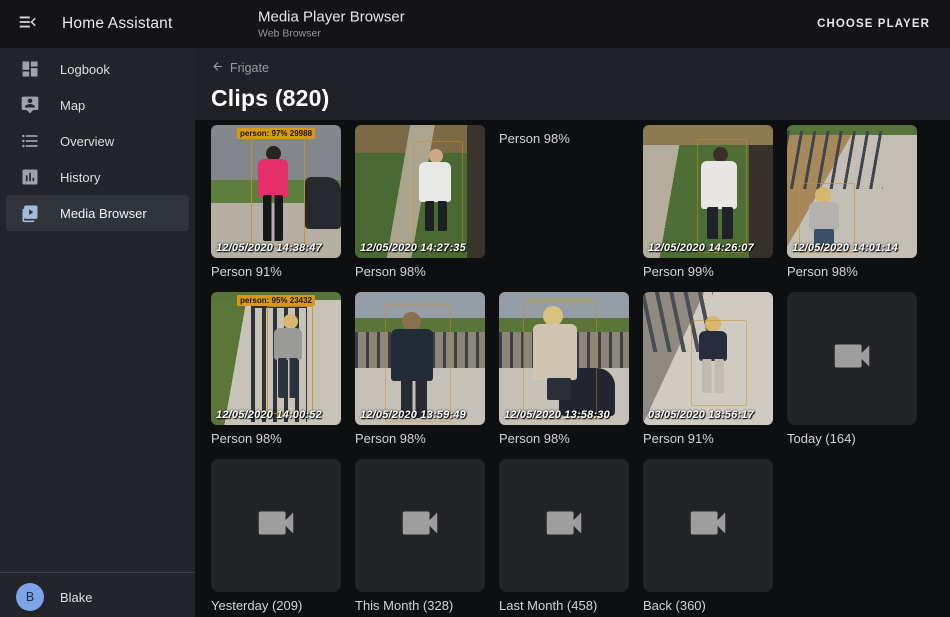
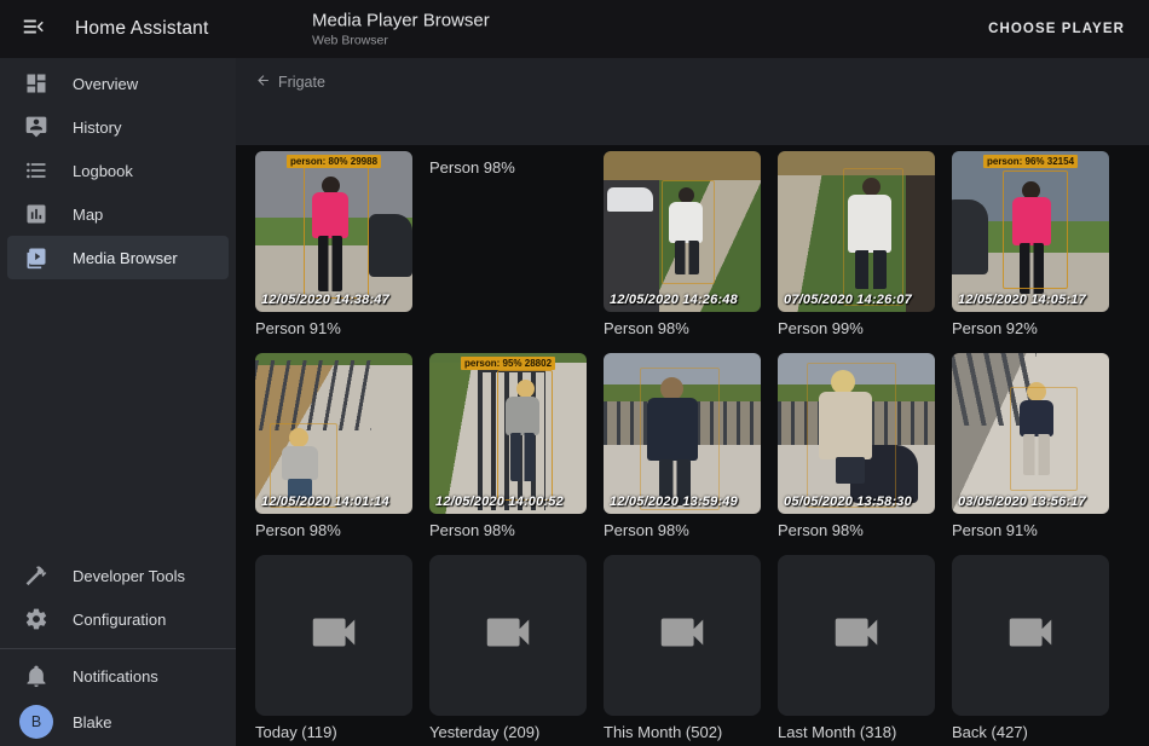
  Home Assistant
  Media Player Browser
  Web Browser
  CHOOSE PLAYER
- Logbook
+ Overview
- Map
+ History
- Overview
+ Logbook
- History
+ Map
  Media Browser
+ Developer Tools
+ Configuration
+ Notifications
  B
  Blake
  Frigate
- Clips (820)
- person: 97% 29988
+ person: 80% 29988
  12/05/2020 14:38:47
  Person 91%
- 12/05/2020 14:27:35
  Person 98%
+ 12/05/2020 14:26:48
  Person 98%
- 12/05/2020 14:26:07
+ 07/05/2020 14:26:07
  Person 99%
+ person: 96% 32154
+ 12/05/2020 14:05:17
+ Person 92%
  12/05/2020 14:01:14
  Person 98%
- person: 95% 23432
+ person: 95% 28802
  12/05/2020 14:00:52
  Person 98%
  12/05/2020 13:59:49
  Person 98%
- 12/05/2020 13:58:30
+ 05/05/2020 13:58:30
  Person 98%
  03/05/2020 13:56:17
  Person 91%
- Today (164)
+ Today (119)
  Yesterday (209)
- This Month (328)
+ This Month (502)
- Last Month (458)
+ Last Month (318)
- Back (360)
+ Back (427)
